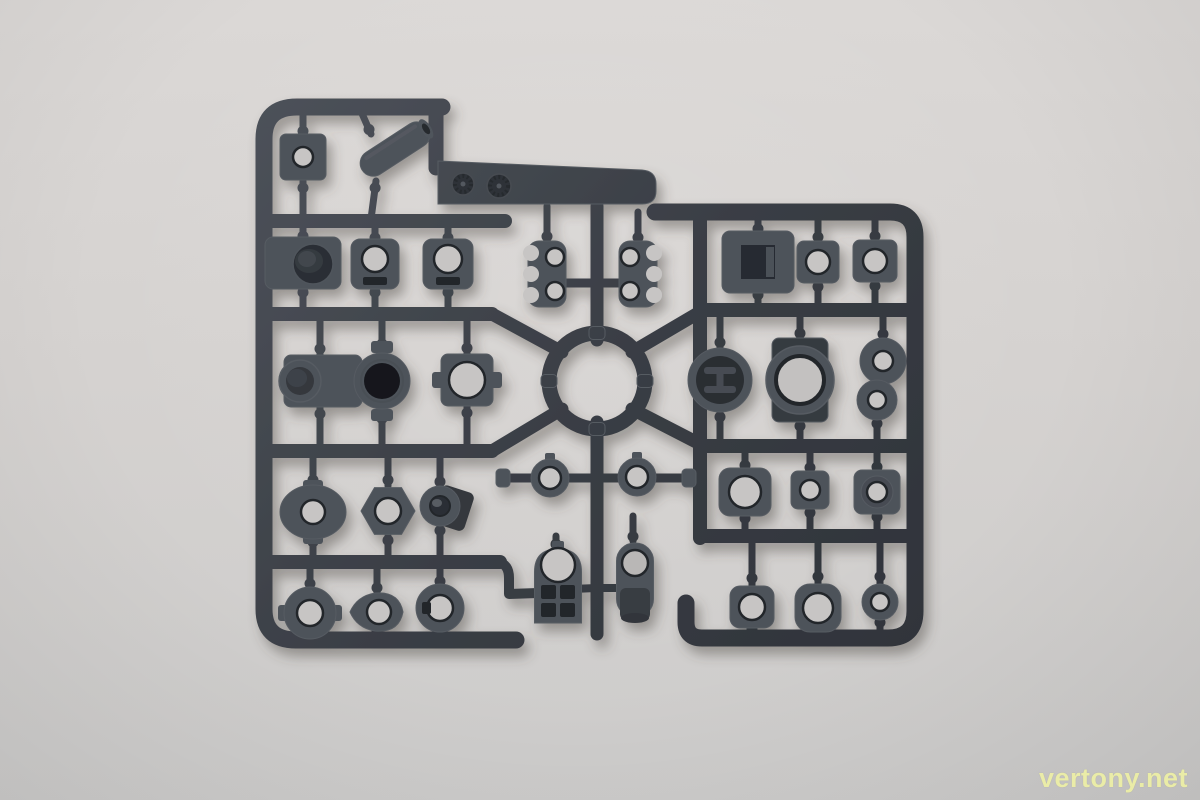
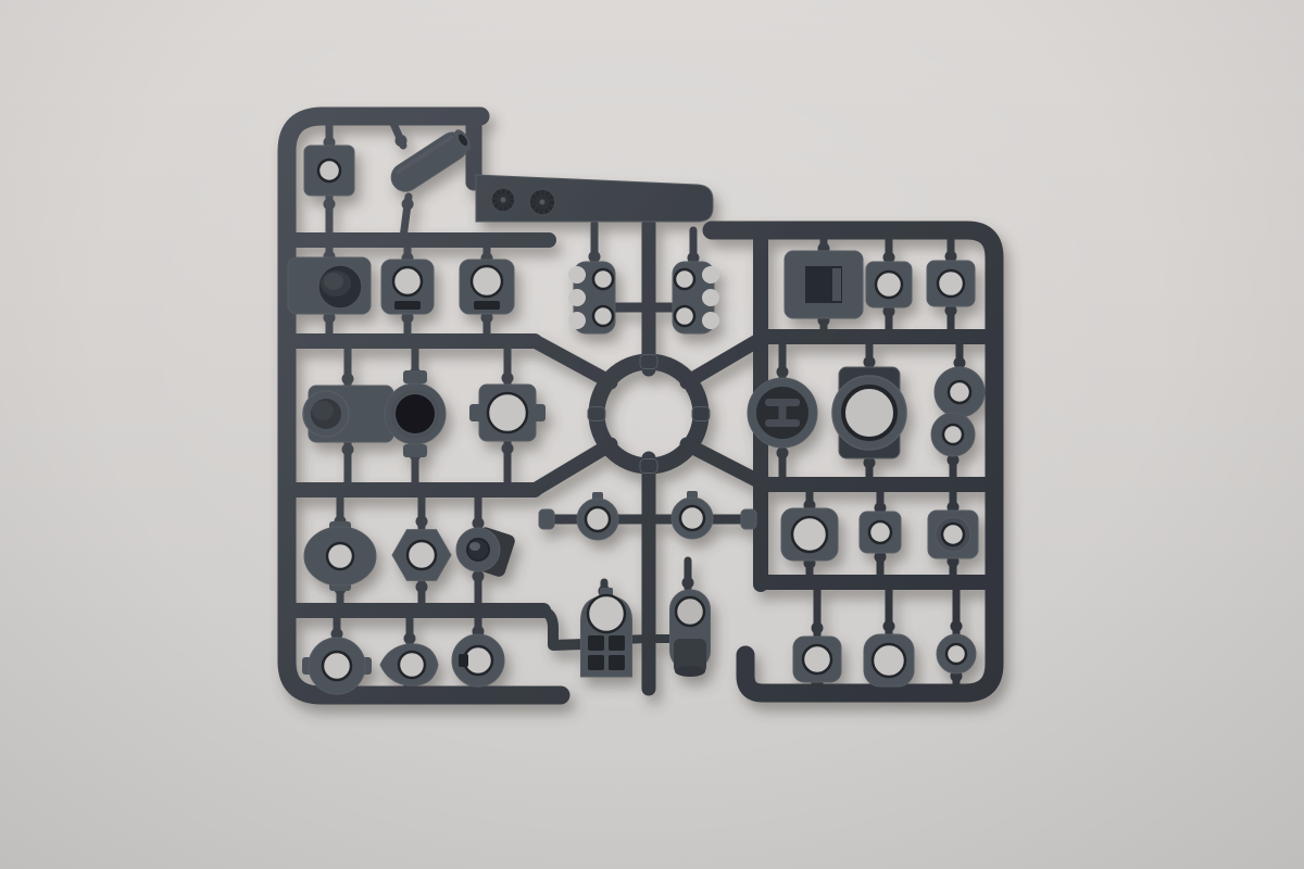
- vertony.net
